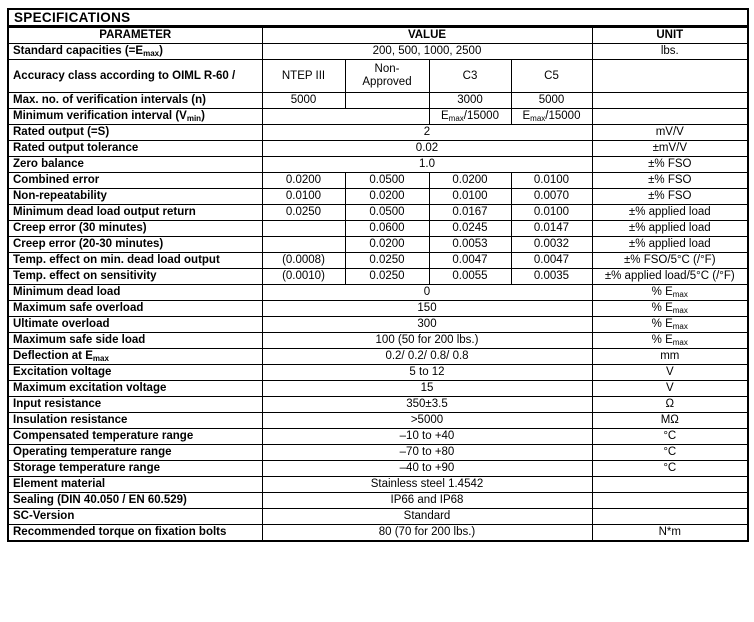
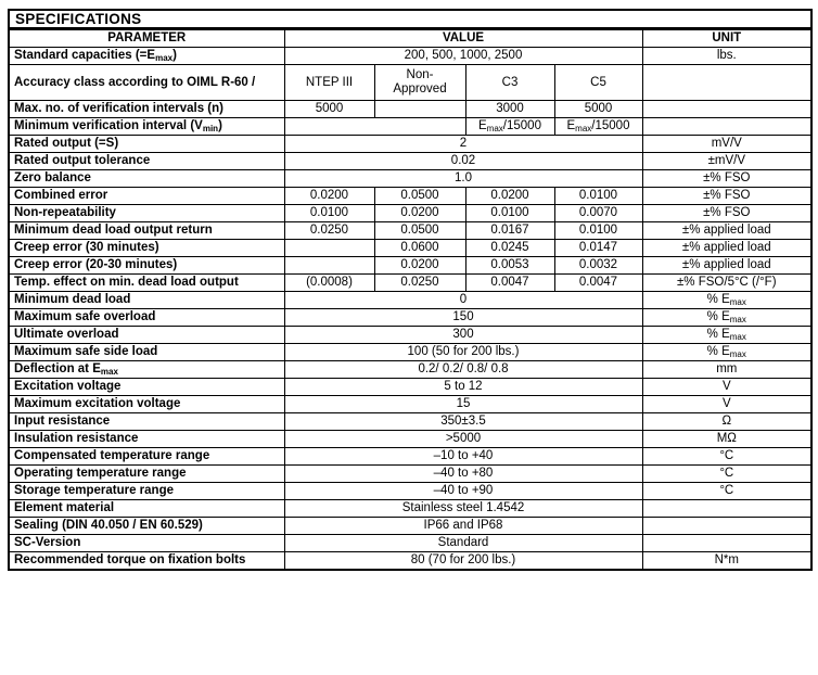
  SPECIFICATIONS
  PARAMETER	VALUE	UNIT
  Standard capacities (=Emax)	200, 500, 1000, 2500	lbs.
  Accuracy class according to OIML R-60 /	NTEP III	Non- Approved	C3	C5
  Max. no. of verification intervals (n)	5000		3000	5000
  Minimum verification interval (Vmin)		Emax/15000	Emax/15000
  Rated output (=S)	2	mV/V
  Rated output tolerance	0.02	±mV/V
  Zero balance	1.0	±% FSO
  Combined error	0.0200	0.0500	0.0200	0.0100	±% FSO
  Non-repeatability	0.0100	0.0200	0.0100	0.0070	±% FSO
  Minimum dead load output return	0.0250	0.0500	0.0167	0.0100	±% applied load
  Creep error (30 minutes)		0.0600	0.0245	0.0147	±% applied load
  Creep error (20-30 minutes)		0.0200	0.0053	0.0032	±% applied load
  Temp. effect on min. dead load output	(0.0008)	0.0250	0.0047	0.0047	±% FSO/5°C (/°F)
- Temp. effect on sensitivity	(0.0010)	0.0250	0.0055	0.0035	±% applied load/5°C (/°F)
  Minimum dead load	0	% Emax
  Maximum safe overload	150	% Emax
  Ultimate overload	300	% Emax
  Maximum safe side load	100 (50 for 200 lbs.)	% Emax
  Deflection at Emax	0.2/ 0.2/ 0.8/ 0.8	mm
  Excitation voltage	5 to 12	V
  Maximum excitation voltage	15	V
  Input resistance	350±3.5	Ω
  Insulation resistance	>5000	MΩ
  Compensated temperature range	–10 to +40	°C
- Operating temperature range	–70 to +80	°C
+ Operating temperature range	–40 to +80	°C
  Storage temperature range	–40 to +90	°C
  Element material	Stainless steel 1.4542
  Sealing (DIN 40.050 / EN 60.529)	IP66 and IP68
  SC-Version	Standard
  Recommended torque on fixation bolts	80 (70 for 200 lbs.)	N*m
